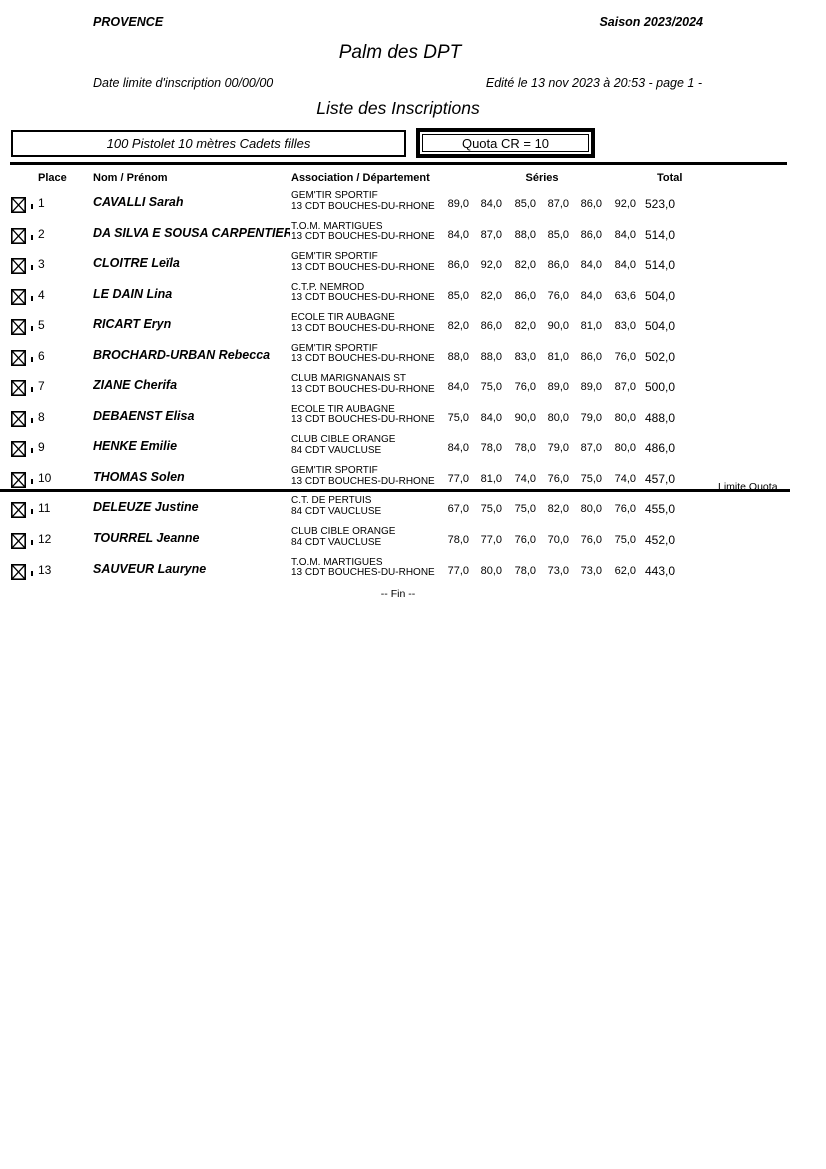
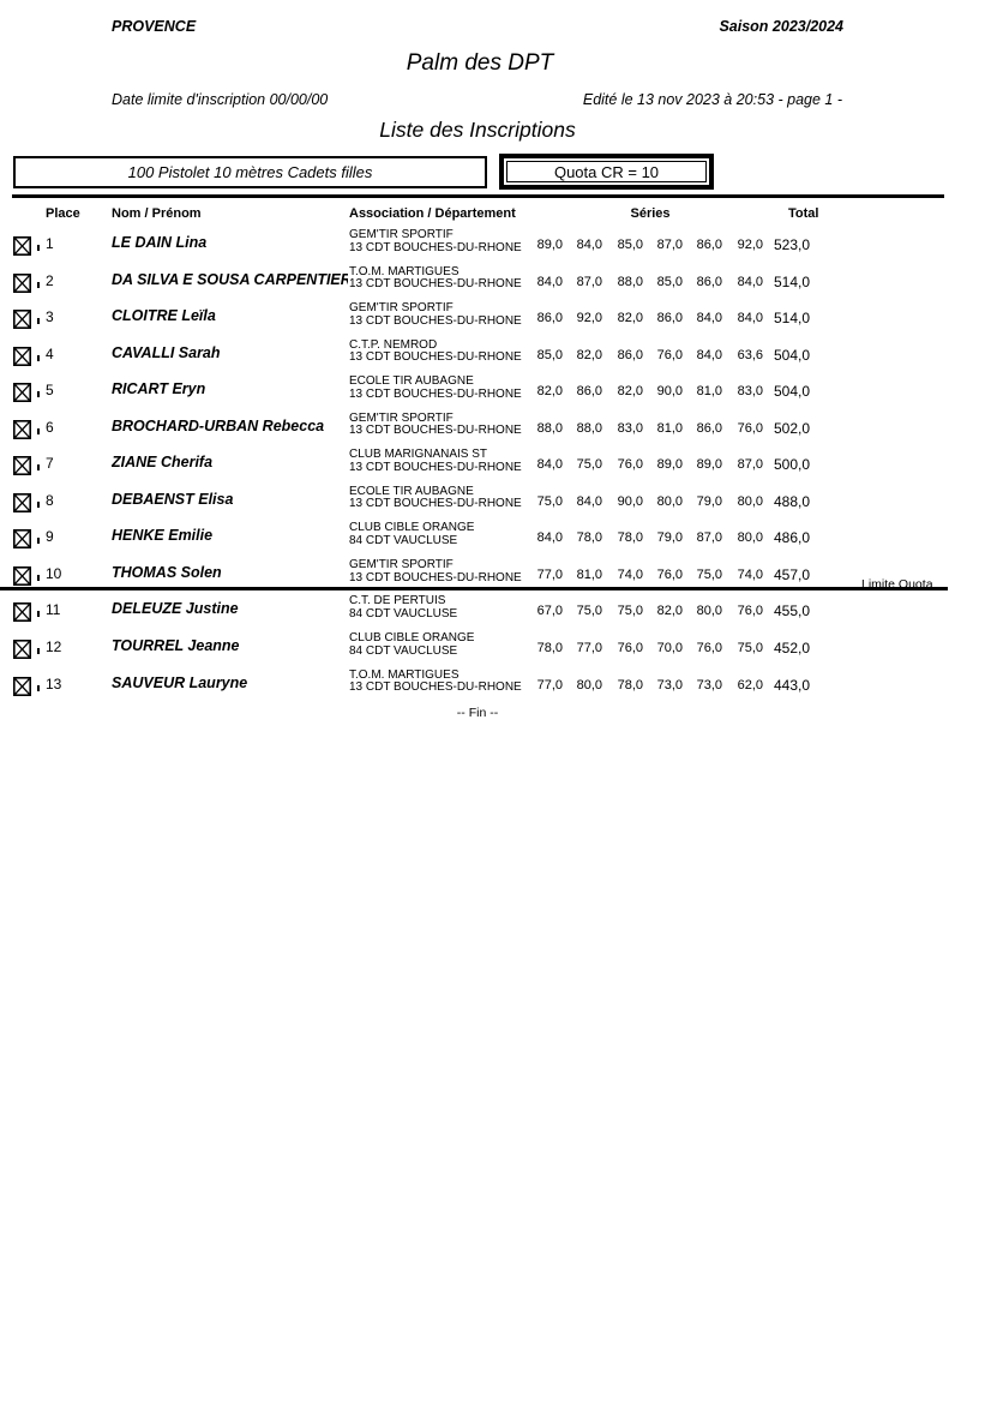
  PROVENCE
  Saison 2023/2024
  Palm des DPT
  Date limite d'inscription 00/00/00
  Edité le 13 nov 2023 à 20:53 - page 1 -
  Liste des Inscriptions
  100 Pistolet 10 mètres Cadets filles
  Quota CR = 10
  Place
  Nom / Prénom
  Association / Département
  Séries
  Total
  1
- CAVALLI Sarah
+ LE DAIN Lina
  GEM'TIR SPORTIF
  13 CDT BOUCHES-DU-RHONE
  89,0
  84,0
  85,0
  87,0
  86,0
  92,0
  523,0
  2
  DA SILVA E SOUSA CARPENTIER
  T.O.M. MARTIGUES
  13 CDT BOUCHES-DU-RHONE
  84,0
  87,0
  88,0
  85,0
  86,0
  84,0
  514,0
  3
  CLOITRE Leïla
  GEM'TIR SPORTIF
  13 CDT BOUCHES-DU-RHONE
  86,0
  92,0
  82,0
  86,0
  84,0
  84,0
  514,0
  4
- LE DAIN Lina
+ CAVALLI Sarah
  C.T.P. NEMROD
  13 CDT BOUCHES-DU-RHONE
  85,0
  82,0
  86,0
  76,0
  84,0
  63,6
  504,0
  5
  RICART Eryn
  ECOLE TIR AUBAGNE
  13 CDT BOUCHES-DU-RHONE
  82,0
  86,0
  82,0
  90,0
  81,0
  83,0
  504,0
  6
  BROCHARD-URBAN Rebecca
  GEM'TIR SPORTIF
  13 CDT BOUCHES-DU-RHONE
  88,0
  88,0
  83,0
  81,0
  86,0
  76,0
  502,0
  7
  ZIANE Cherifa
  CLUB MARIGNANAIS ST
  13 CDT BOUCHES-DU-RHONE
  84,0
  75,0
  76,0
  89,0
  89,0
  87,0
  500,0
  8
  DEBAENST Elisa
  ECOLE TIR AUBAGNE
  13 CDT BOUCHES-DU-RHONE
  75,0
  84,0
  90,0
  80,0
  79,0
  80,0
  488,0
  9
  HENKE Emilie
  CLUB CIBLE ORANGE
  84 CDT VAUCLUSE
  84,0
  78,0
  78,0
  79,0
  87,0
  80,0
  486,0
  10
  THOMAS Solen
  GEM'TIR SPORTIF
  13 CDT BOUCHES-DU-RHONE
  77,0
  81,0
  74,0
  76,0
  75,0
  74,0
  457,0
  11
  DELEUZE Justine
  C.T. DE PERTUIS
  84 CDT VAUCLUSE
  67,0
  75,0
  75,0
  82,0
  80,0
  76,0
  455,0
  12
  TOURREL Jeanne
  CLUB CIBLE ORANGE
  84 CDT VAUCLUSE
  78,0
  77,0
  76,0
  70,0
  76,0
  75,0
  452,0
  13
  SAUVEUR Lauryne
  T.O.M. MARTIGUES
  13 CDT BOUCHES-DU-RHONE
  77,0
  80,0
  78,0
  73,0
  73,0
  62,0
  443,0
  Limite Quota
  -- Fin --
